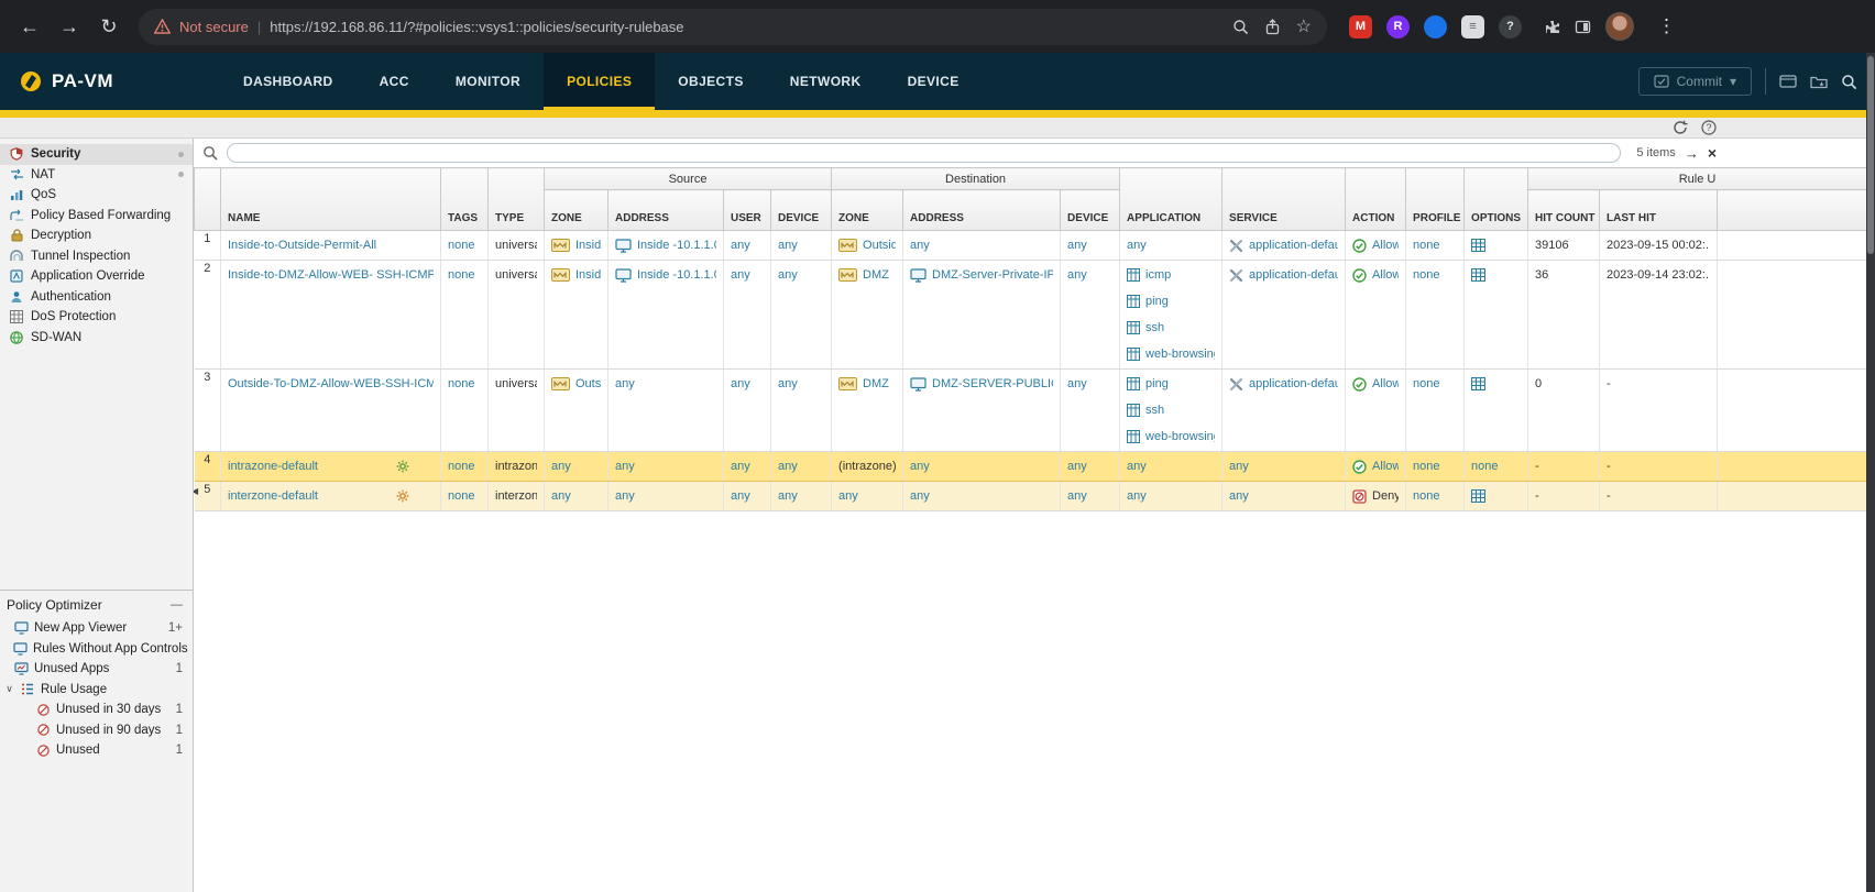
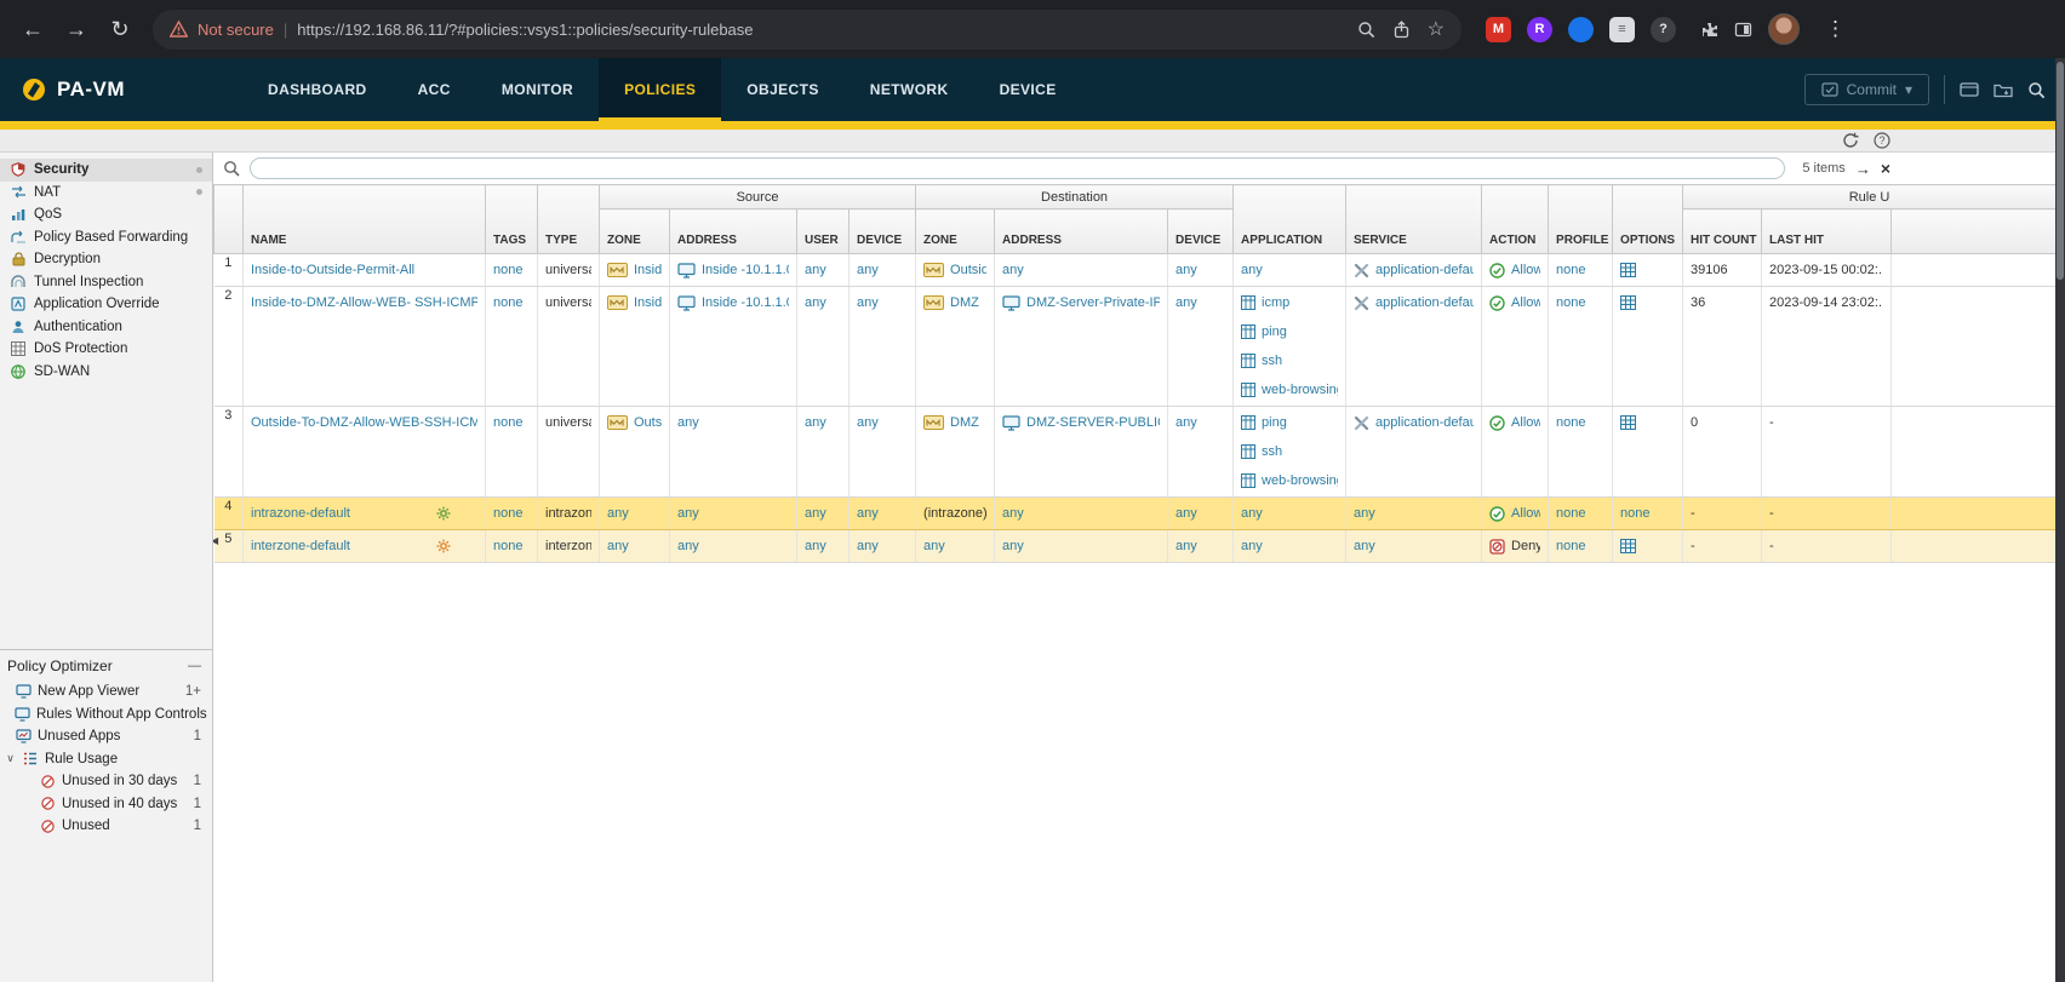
  ←
  →
  ↻
  Not secure
  |
  https://192.168.86.11/?#policies::vsys1::policies/security-rulebase
  ☆
  M
  R
  ≡
  ?
  ⋮
  PA-VM
  DASHBOARD
  ACC
  MONITOR
  POLICIES
  OBJECTS
  NETWORK
  DEVICE
  Commit
  ▾
  ?
  Security
  NAT
  QoS
  Policy Based Forwarding
  Decryption
  Tunnel Inspection
  Application Override
  Authentication
  DoS Protection
  SD-WAN
  Policy Optimizer
  —
  New App Viewer
  1+
  Rules Without App Controls
  Unused Apps
  1
  ∨
  Rule Usage
  Unused in 30 days
  1
- Unused in 90 days
+ Unused in 40 days
  1
  Unused
  1
  ◀
  5 items
  →
  ×
  	NAME	TAGS	TYPE	Source	Destination	APPLICATION	SERVICE	ACTION	PROFILE	OPTIONS	Rule U
  ZONE	ADDRESS	USER	DEVICE	ZONE	ADDRESS	DEVICE	HIT COUNT	LAST HIT
  1	Inside-to-Outside-Permit-All	none	univers	Insid	Inside -10.1.1.	any	any	Outsid	any	any	any	application-defau	Allow	none		39106	2023-09-15 00:02:.
  2	Inside-to-DMZ-Allow-WEB- SSH-ICMP	none	univers	Insid	Inside -10.1.1.	any	any	DMZ	DMZ-Server-Private-IP	any	icmppingsshweb-browsin	application-defau	Allow	none		36	2023-09-14 23:02:.
  3	Outside-To-DMZ-Allow-WEB-SSH-ICM	none	univers	Outs	any	any	any	DMZ	DMZ-SERVER-PUBLI	any	pingsshweb-browsin	application-defau	Allow	none		0	-
  4	intrazone-default	none	intrazon	any	any	any	any	(intrazone)	any	any	any	any	Allow	none	none	-	-
  5	interzone-default	none	interzon	any	any	any	any	any	any	any	any	any	Deny	none		-	-
